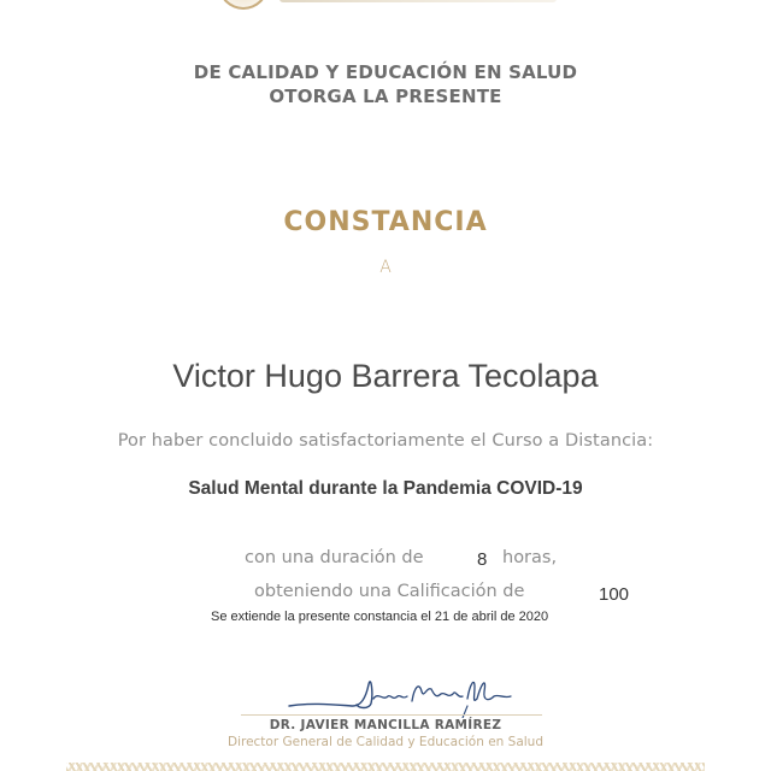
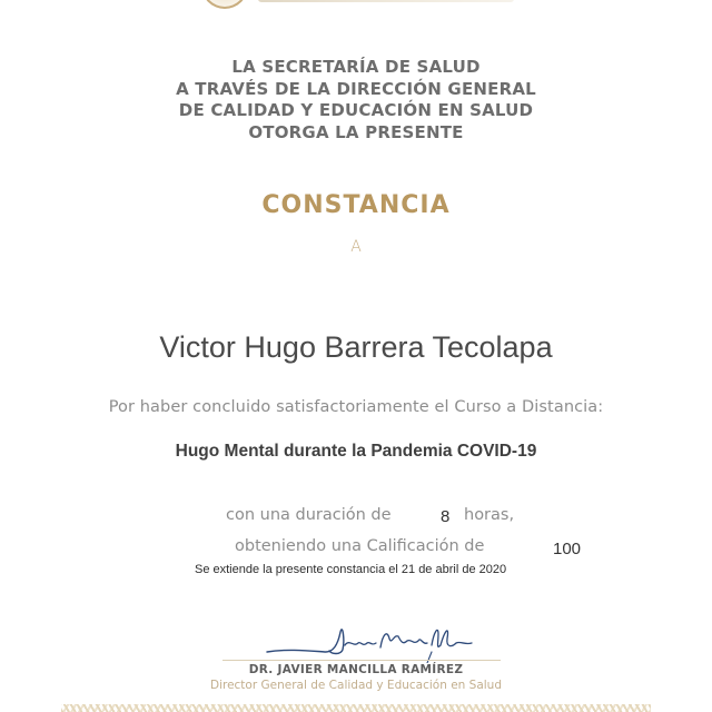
+ LA SECRETARÍA DE SALUD
+ A TRAVÉS DE LA DIRECCIÓN GENERAL
  DE CALIDAD Y EDUCACIÓN EN SALUD
  OTORGA LA PRESENTE
  CONSTANCIA
  A
  Victor Hugo Barrera Tecolapa
  Por haber concluido satisfactoriamente el Curso a Distancia:
- Salud Mental durante la Pandemia COVID-19
+ Hugo Mental durante la Pandemia COVID-19
  con una duración de
  8
  horas,
  obteniendo una Calificación de
  100
  Se extiende la presente constancia el 21 de abril de 2020
  DR. JAVIER MANCILLA RAMÍREZ
  Director General de Calidad y Educación en Salud
